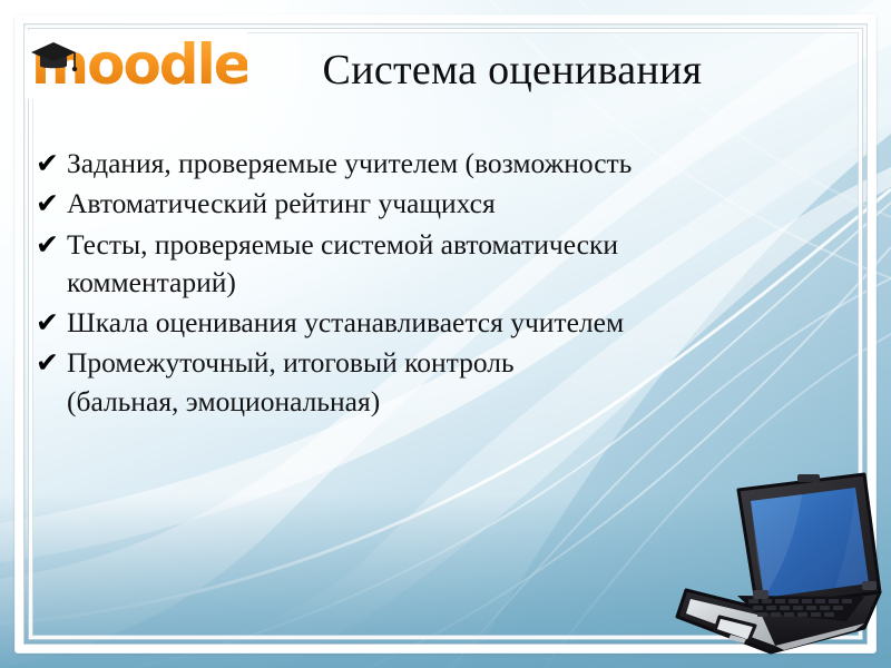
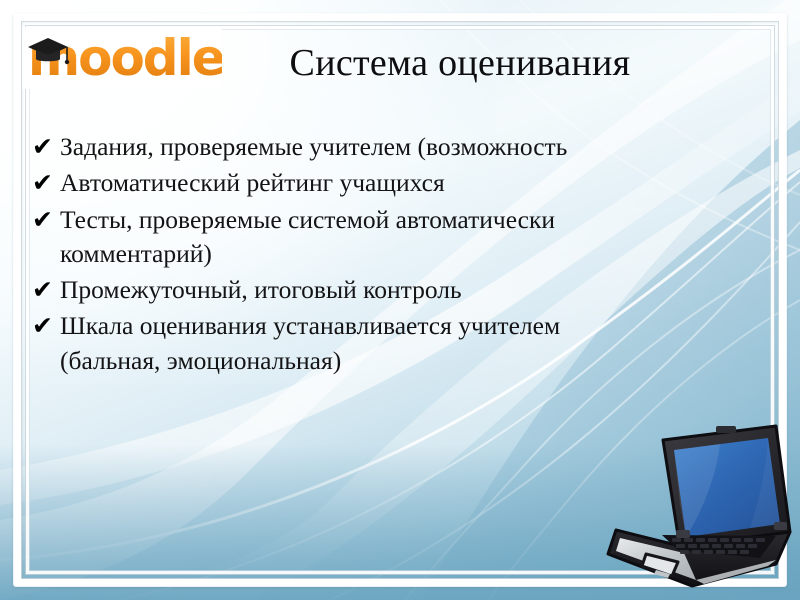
  oodle
  Система оценивания
  ✔
  Задания, проверяемые учителем (возможность
  ✔
  Автоматический рейтинг учащихся
  ✔
  Тесты, проверяемые системой автоматически
  комментарий)
  ✔
- Шкала оценивания устанавливается учителем
+ Промежуточный, итоговый контроль
  ✔
- Промежуточный, итоговый контроль
+ Шкала оценивания устанавливается учителем
  (бальная, эмоциональная)
